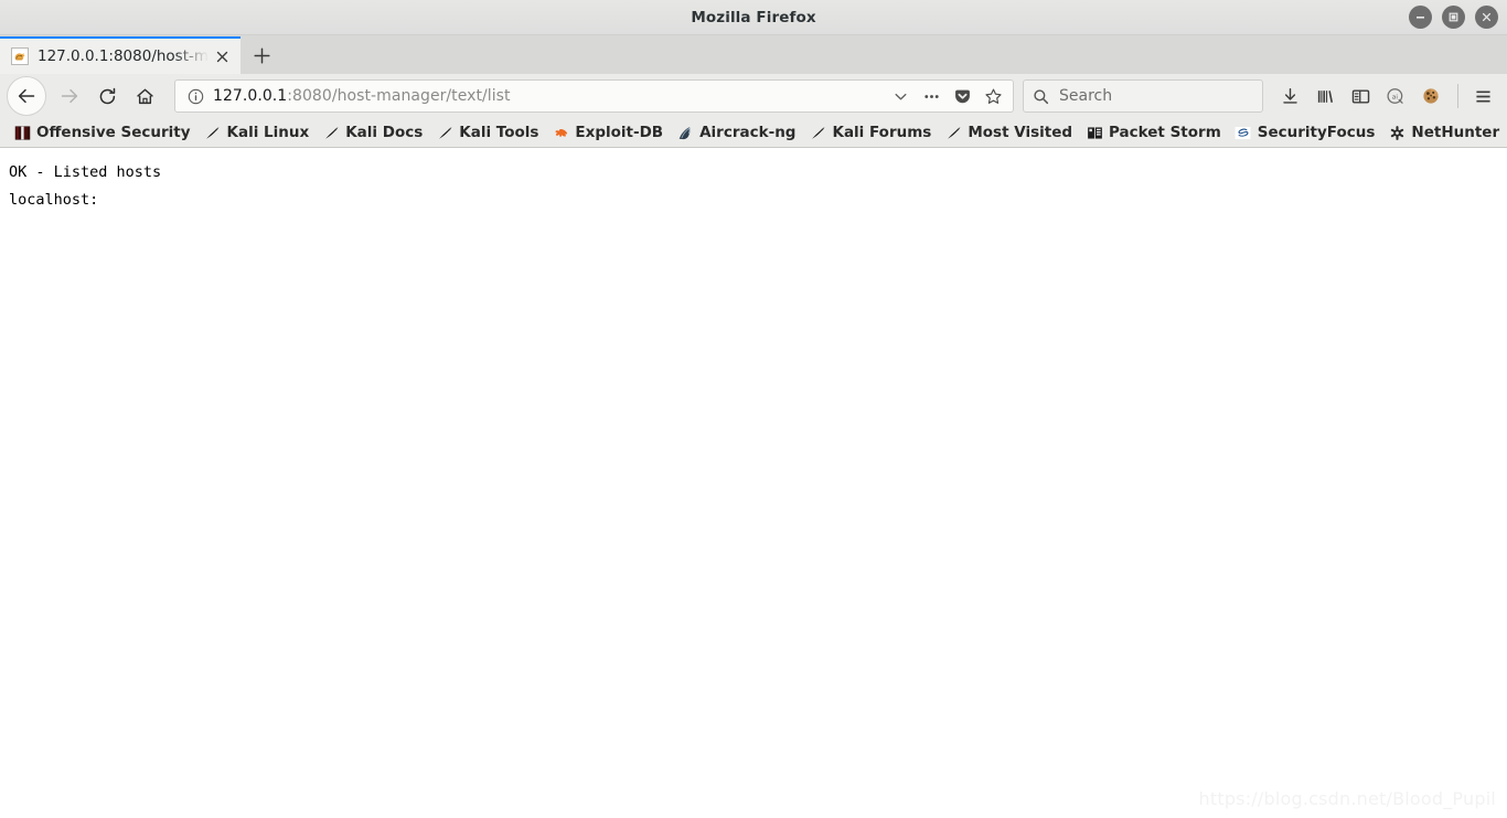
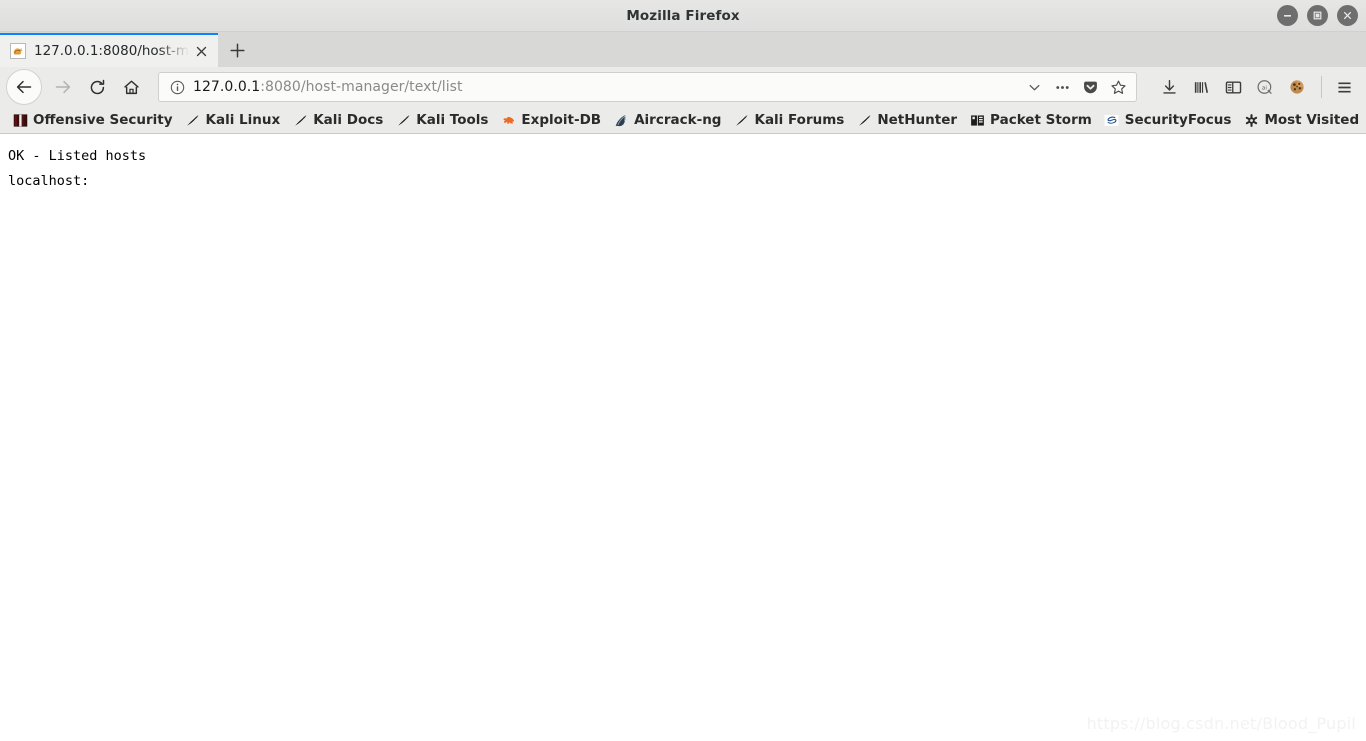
  Mozilla Firefox
  127.0.0.1:8080/host-m
  127.0.0.1:8080/host-manager/text/list
- Search
  Offensive Security
  Kali Linux
  Kali Docs
  Kali Tools
  Exploit-DB
  Aircrack-ng
  Kali Forums
- Most Visited
+ NetHunter
  Packet Storm
  SecurityFocus
- NetHunter
+ Most Visited
  OK - Listed hosts
  localhost:
